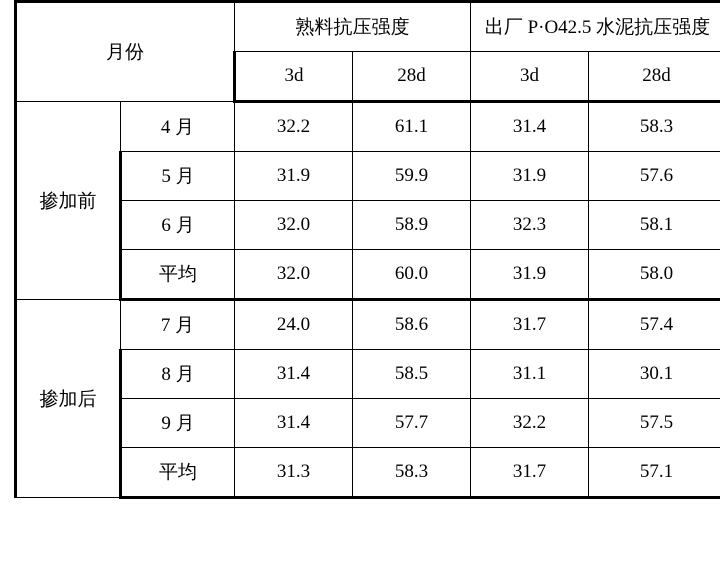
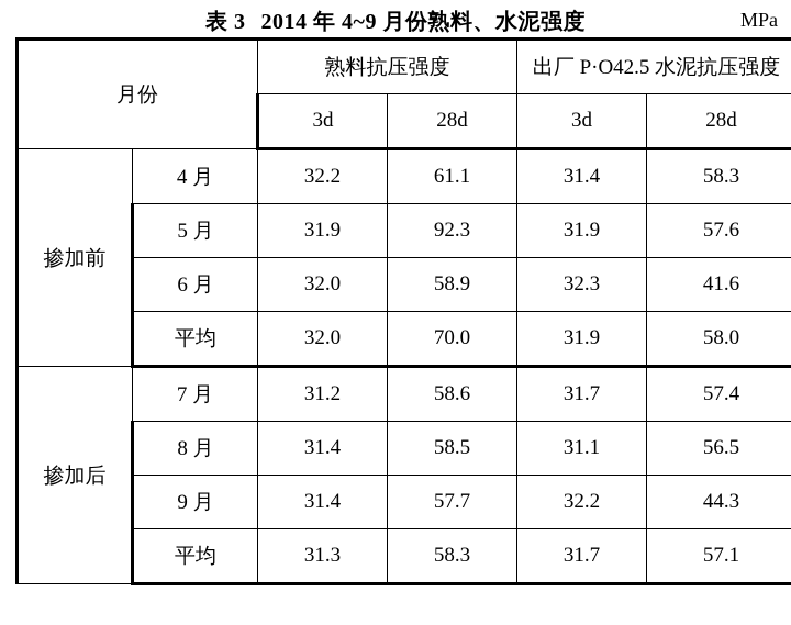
+ 表 3 2014 年 4~9 月份熟料、水泥强度
+ MPa
  月份	熟料抗压强度	出厂 P·O42.5 水泥抗压强度
  3d	28d	3d	28d
  掺加前	4 月	32.2	61.1	31.4	58.3
- 5 月	31.9	59.9	31.9	57.6
+ 5 月	31.9	92.3	31.9	57.6
- 6 月	32.0	58.9	32.3	58.1
+ 6 月	32.0	58.9	32.3	41.6
- 平均	32.0	60.0	31.9	58.0
+ 平均	32.0	70.0	31.9	58.0
- 掺加后	7 月	24.0	58.6	31.7	57.4
+ 掺加后	7 月	31.2	58.6	31.7	57.4
- 8 月	31.4	58.5	31.1	30.1
+ 8 月	31.4	58.5	31.1	56.5
- 9 月	31.4	57.7	32.2	57.5
+ 9 月	31.4	57.7	32.2	44.3
  平均	31.3	58.3	31.7	57.1
